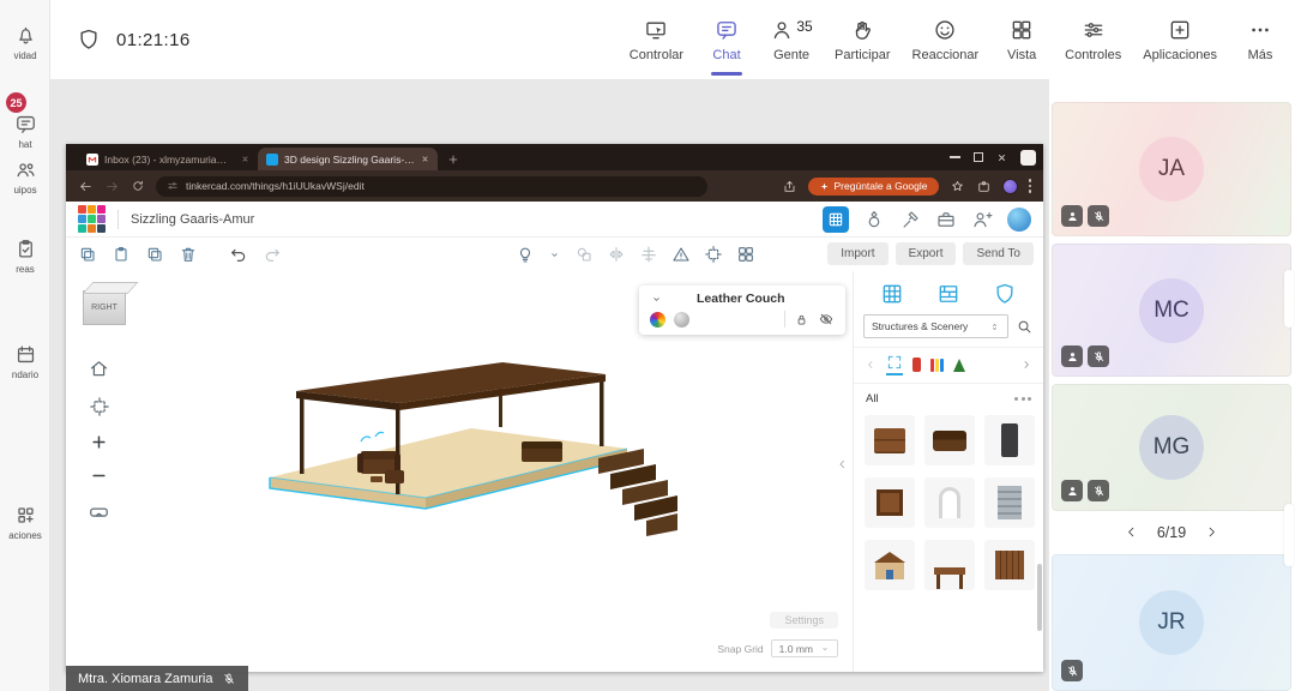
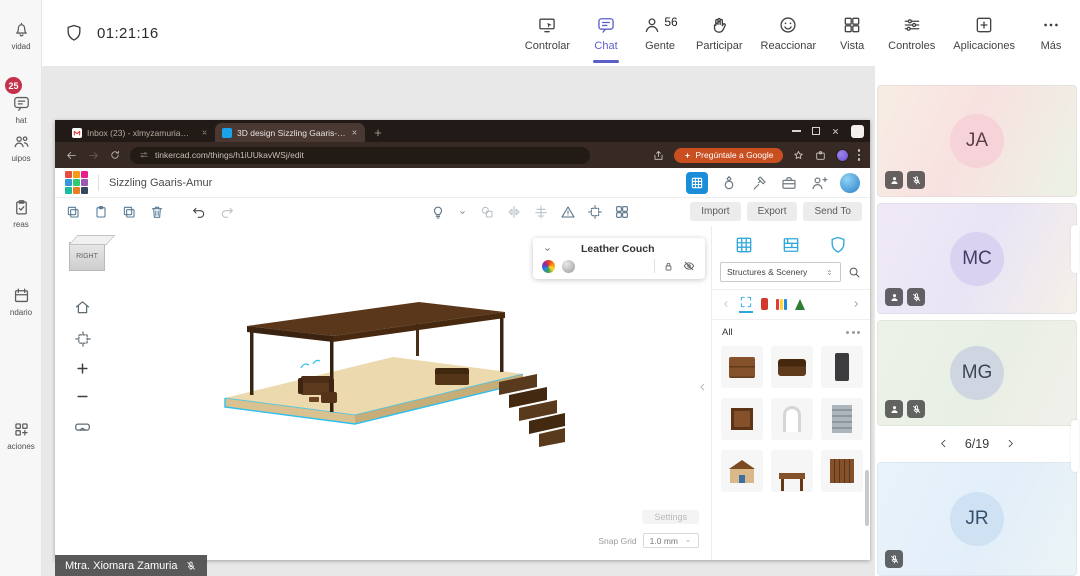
  vidad
  25
  hat
  uipos
  reas
  ndario
  aciones
  01:21:16
  Controlar
  Chat
- 35
+ 56
  Gente
  Participar
  Reaccionar
  Vista
  Controles
  Aplicaciones
  Más
  Inbox (23) - xlmyzamuria@g
  3D design Sizzling Gaaris-A
  tinkercad.com/things/h1iUUkavWSj/edit
  Pregúntale a Google
  Sizzling Gaaris-Amur
  Import
  Export
  Send To
  Leather Couch
  Settings
  Snap Grid
  1.0 mm
  Structures & Scenery
  All
  Mtra. Xiomara Zamuria
  JA
  MC
  MG
  6/19
  JR
